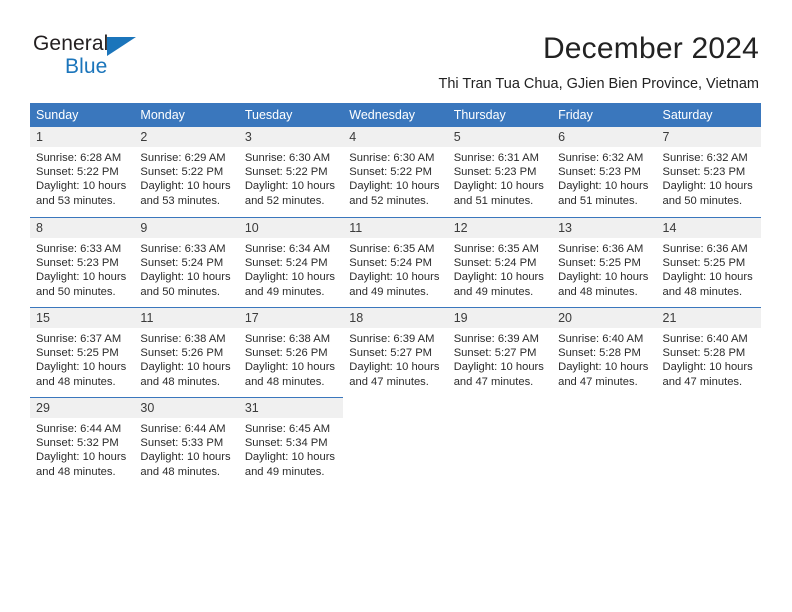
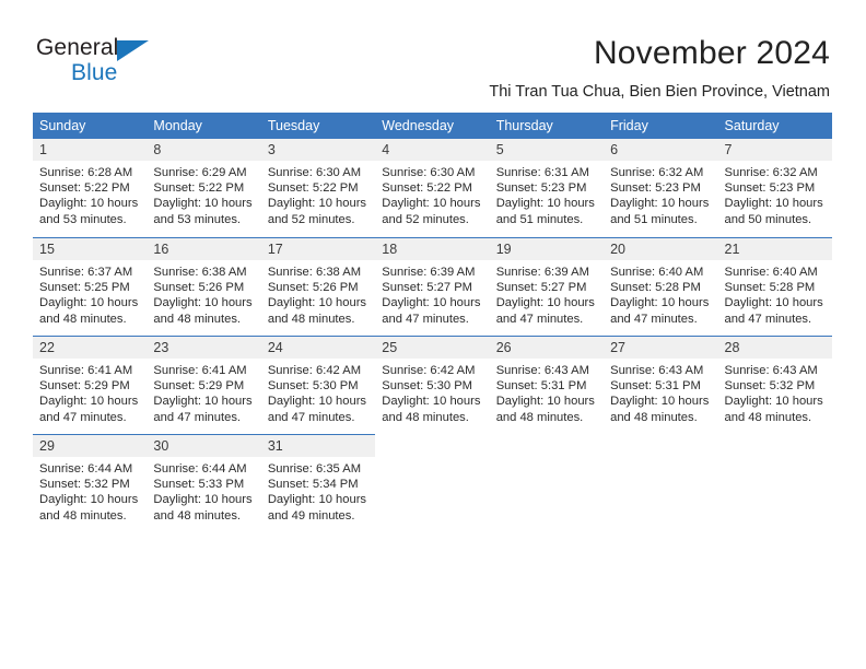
  General
  Blue
- December 2024
+ November 2024
- Thi Tran Tua Chua, GJien Bien Province, Vietnam
+ Thi Tran Tua Chua, Bien Bien Province, Vietnam
  Sunday	Monday	Tuesday	Wednesday	Thursday	Friday	Saturday
- 1Sunrise: 6:28 AMSunset: 5:22 PMDaylight: 10 hoursand 53 minutes.	2Sunrise: 6:29 AMSunset: 5:22 PMDaylight: 10 hoursand 53 minutes.	3Sunrise: 6:30 AMSunset: 5:22 PMDaylight: 10 hoursand 52 minutes.	4Sunrise: 6:30 AMSunset: 5:22 PMDaylight: 10 hoursand 52 minutes.	5Sunrise: 6:31 AMSunset: 5:23 PMDaylight: 10 hoursand 51 minutes.	6Sunrise: 6:32 AMSunset: 5:23 PMDaylight: 10 hoursand 51 minutes.	7Sunrise: 6:32 AMSunset: 5:23 PMDaylight: 10 hoursand 50 minutes.
+ 1Sunrise: 6:28 AMSunset: 5:22 PMDaylight: 10 hoursand 53 minutes.	8Sunrise: 6:29 AMSunset: 5:22 PMDaylight: 10 hoursand 53 minutes.	3Sunrise: 6:30 AMSunset: 5:22 PMDaylight: 10 hoursand 52 minutes.	4Sunrise: 6:30 AMSunset: 5:22 PMDaylight: 10 hoursand 52 minutes.	5Sunrise: 6:31 AMSunset: 5:23 PMDaylight: 10 hoursand 51 minutes.	6Sunrise: 6:32 AMSunset: 5:23 PMDaylight: 10 hoursand 51 minutes.	7Sunrise: 6:32 AMSunset: 5:23 PMDaylight: 10 hoursand 50 minutes.
- 8Sunrise: 6:33 AMSunset: 5:23 PMDaylight: 10 hoursand 50 minutes.	9Sunrise: 6:33 AMSunset: 5:24 PMDaylight: 10 hoursand 50 minutes.	10Sunrise: 6:34 AMSunset: 5:24 PMDaylight: 10 hoursand 49 minutes.	11Sunrise: 6:35 AMSunset: 5:24 PMDaylight: 10 hoursand 49 minutes.	12Sunrise: 6:35 AMSunset: 5:24 PMDaylight: 10 hoursand 49 minutes.	13Sunrise: 6:36 AMSunset: 5:25 PMDaylight: 10 hoursand 48 minutes.	14Sunrise: 6:36 AMSunset: 5:25 PMDaylight: 10 hoursand 48 minutes.
- 15Sunrise: 6:37 AMSunset: 5:25 PMDaylight: 10 hoursand 48 minutes.	11Sunrise: 6:38 AMSunset: 5:26 PMDaylight: 10 hoursand 48 minutes.	17Sunrise: 6:38 AMSunset: 5:26 PMDaylight: 10 hoursand 48 minutes.	18Sunrise: 6:39 AMSunset: 5:27 PMDaylight: 10 hoursand 47 minutes.	19Sunrise: 6:39 AMSunset: 5:27 PMDaylight: 10 hoursand 47 minutes.	20Sunrise: 6:40 AMSunset: 5:28 PMDaylight: 10 hoursand 47 minutes.	21Sunrise: 6:40 AMSunset: 5:28 PMDaylight: 10 hoursand 47 minutes.
+ 15Sunrise: 6:37 AMSunset: 5:25 PMDaylight: 10 hoursand 48 minutes.	16Sunrise: 6:38 AMSunset: 5:26 PMDaylight: 10 hoursand 48 minutes.	17Sunrise: 6:38 AMSunset: 5:26 PMDaylight: 10 hoursand 48 minutes.	18Sunrise: 6:39 AMSunset: 5:27 PMDaylight: 10 hoursand 47 minutes.	19Sunrise: 6:39 AMSunset: 5:27 PMDaylight: 10 hoursand 47 minutes.	20Sunrise: 6:40 AMSunset: 5:28 PMDaylight: 10 hoursand 47 minutes.	21Sunrise: 6:40 AMSunset: 5:28 PMDaylight: 10 hoursand 47 minutes.
+ 22Sunrise: 6:41 AMSunset: 5:29 PMDaylight: 10 hoursand 47 minutes.	23Sunrise: 6:41 AMSunset: 5:29 PMDaylight: 10 hoursand 47 minutes.	24Sunrise: 6:42 AMSunset: 5:30 PMDaylight: 10 hoursand 47 minutes.	25Sunrise: 6:42 AMSunset: 5:30 PMDaylight: 10 hoursand 48 minutes.	26Sunrise: 6:43 AMSunset: 5:31 PMDaylight: 10 hoursand 48 minutes.	27Sunrise: 6:43 AMSunset: 5:31 PMDaylight: 10 hoursand 48 minutes.	28Sunrise: 6:43 AMSunset: 5:32 PMDaylight: 10 hoursand 48 minutes.
- 29Sunrise: 6:44 AMSunset: 5:32 PMDaylight: 10 hoursand 48 minutes.	30Sunrise: 6:44 AMSunset: 5:33 PMDaylight: 10 hoursand 48 minutes.	31Sunrise: 6:45 AMSunset: 5:34 PMDaylight: 10 hoursand 49 minutes.
+ 29Sunrise: 6:44 AMSunset: 5:32 PMDaylight: 10 hoursand 48 minutes.	30Sunrise: 6:44 AMSunset: 5:33 PMDaylight: 10 hoursand 48 minutes.	31Sunrise: 6:35 AMSunset: 5:34 PMDaylight: 10 hoursand 49 minutes.
